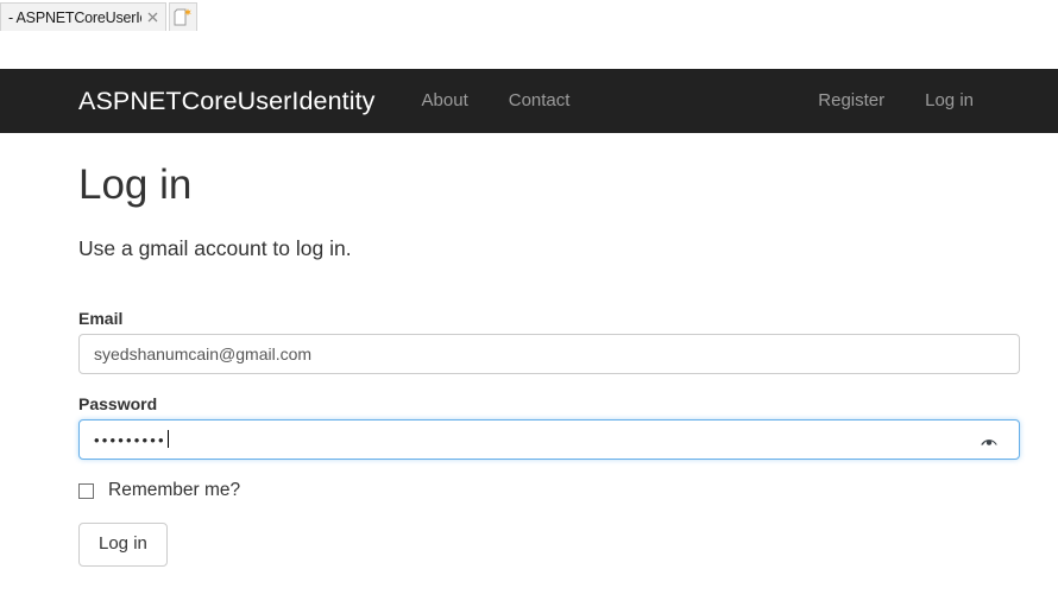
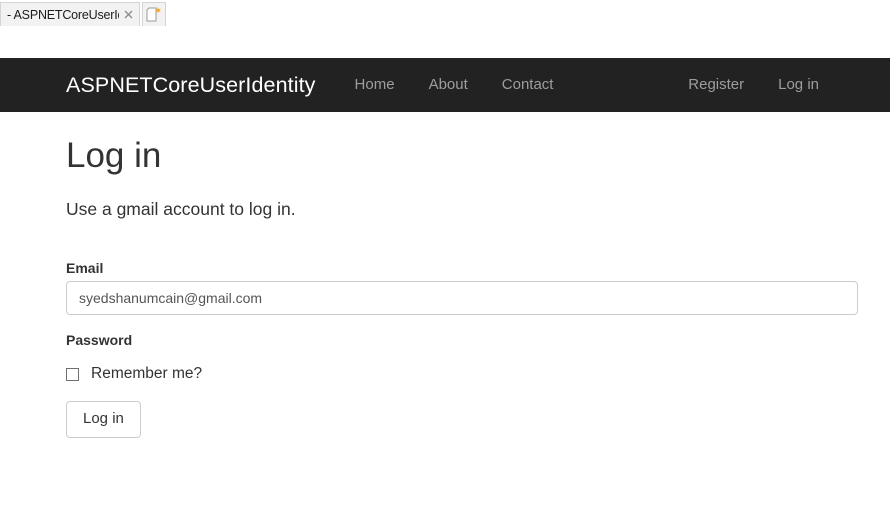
  - ASPNETCoreUserI
  ASPNETCoreUserIdentity
+ Home
  About
  Contact
  Register
  Log in
  Log in
  Use a gmail account to log in.
  Email
  syedshanumcain@gmail.com
  Password
- •••••••••
  Remember me?
  Log in
